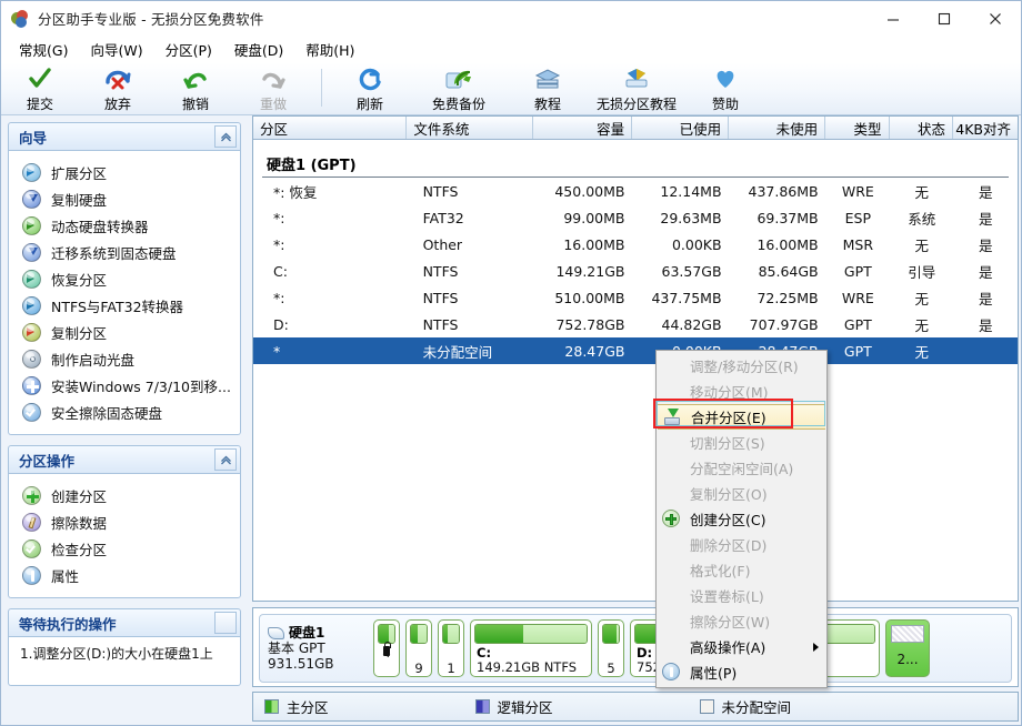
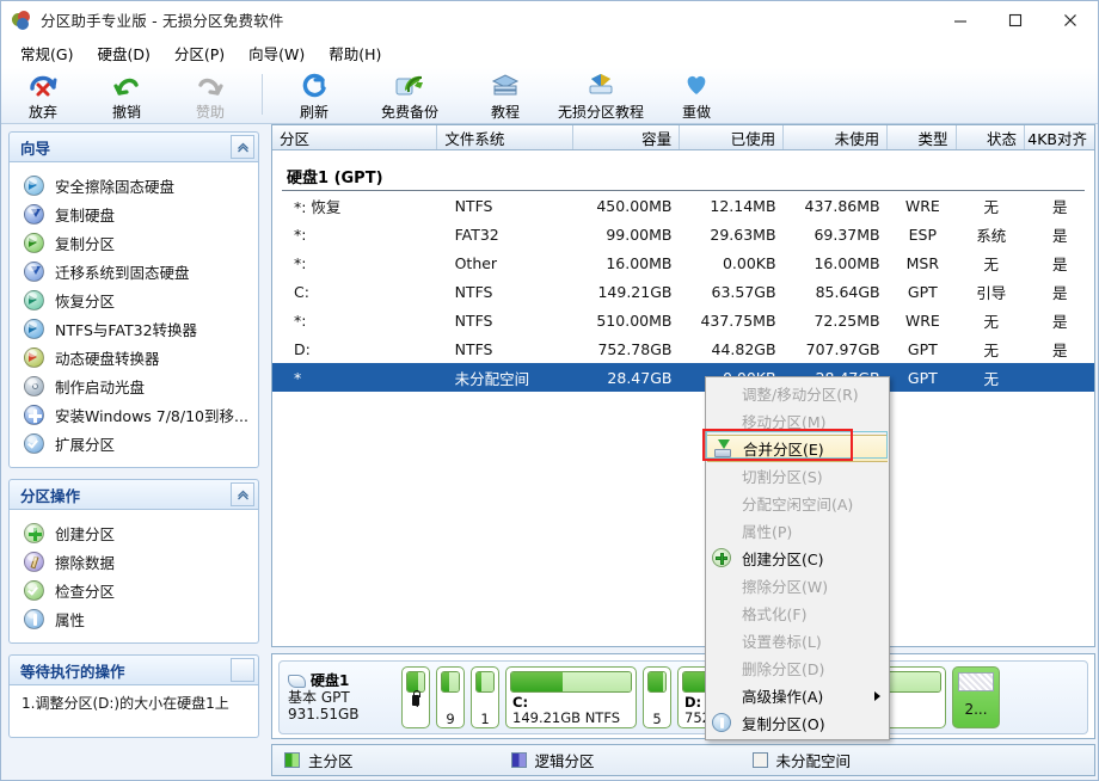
  分区助手专业版 - 无损分区免费软件
  常规(G)
- 向导(W)
+ 硬盘(D)
  分区(P)
- 硬盘(D)
+ 向导(W)
  帮助(H)
- 提交
  放弃
  撤销
- 重做
+ 赞助
  刷新
  免费备份
  教程
  无损分区教程
- 赞助
+ 重做
  向导
- 扩展分区
+ 安全擦除固态硬盘
  复制硬盘
- 动态硬盘转换器
+ 复制分区
  迁移系统到固态硬盘
  恢复分区
  NTFS与FAT32转换器
- 复制分区
+ 动态硬盘转换器
  制作启动光盘
- 安装Windows 7/3/10到移...
+ 安装Windows 7/8/10到移...
- 安全擦除固态硬盘
+ 扩展分区
  分区操作
  创建分区
  擦除数据
  检查分区
  属性
  等待执行的操作
  1.调整分区(D:)的大小在硬盘1上
  分区
  文件系统
  容量
  已使用
  未使用
  类型
  状态
  4KB对齐
  硬盘1 (GPT)
  *: 恢复
  NTFS
  450.00MB
  12.14MB
  437.86MB
  WRE
  无
  是
  *:
  FAT32
  99.00MB
  29.63MB
  69.37MB
  ESP
  系统
  是
  *:
  Other
  16.00MB
  0.00KB
  16.00MB
  MSR
  无
  是
  C:
  NTFS
  149.21GB
  63.57GB
  85.64GB
  GPT
  引导
  是
  *:
  NTFS
  510.00MB
  437.75MB
  72.25MB
  WRE
  无
  是
  D:
  NTFS
  752.78GB
  44.82GB
  707.97GB
  GPT
  无
  是
  *
  未分配空间
  28.47GB
  GPT
  无
  硬盘1
  基本 GPT
  931.51GB
  9
  1
  C:
  149.21GB NTFS
  5
  D:
  2...
  主分区
  逻辑分区
  未分配空间
  调整/移动分区(R)
  移动分区(M)
  合并分区(E)
  切割分区(S)
  分配空闲空间(A)
- 复制分区(O)
+ 属性(P)
  创建分区(C)
- 删除分区(D)
+ 擦除分区(W)
  格式化(F)
  设置卷标(L)
- 擦除分区(W)
+ 删除分区(D)
  高级操作(A)
- 属性(P)
+ 复制分区(O)
